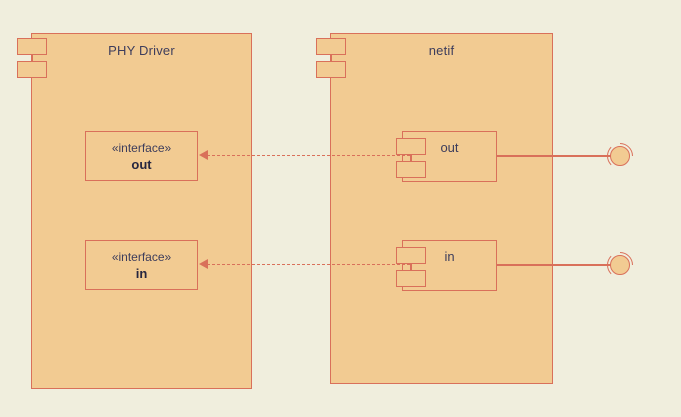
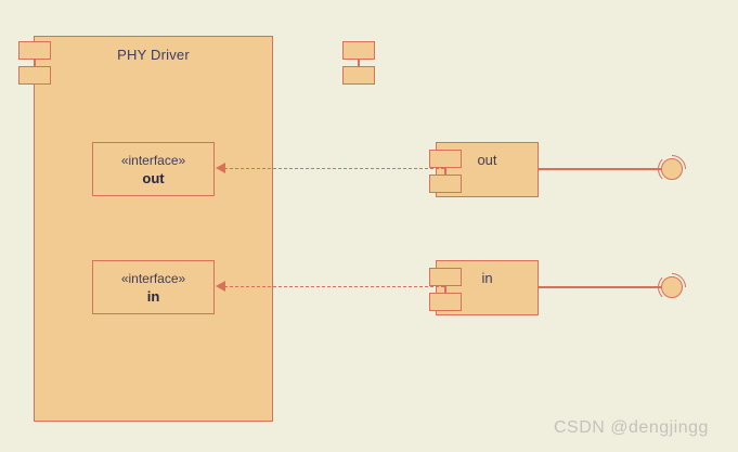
  PHY Driver
  «interface»
  out
  «interface»
  in
- netif
  out
  in
+ CSDN @dengjingg
